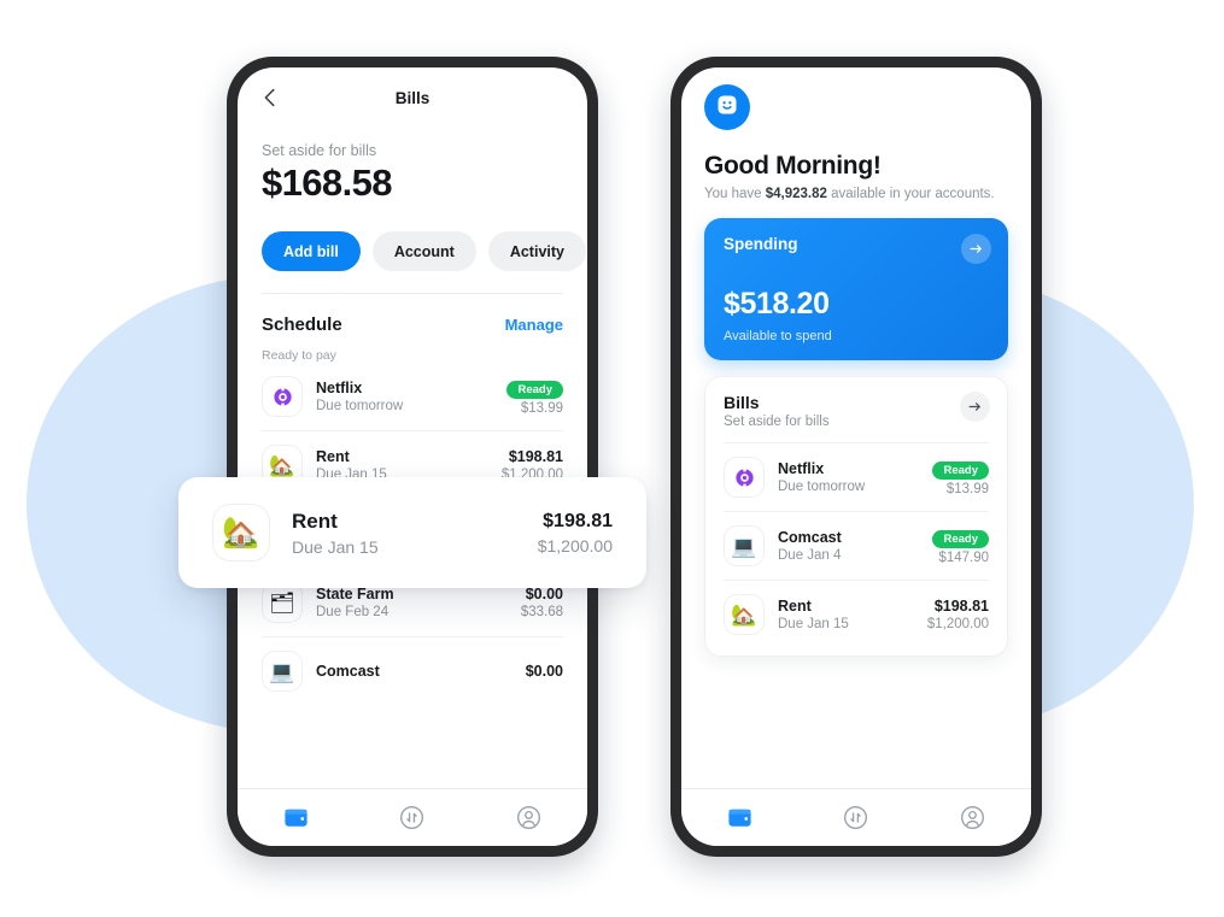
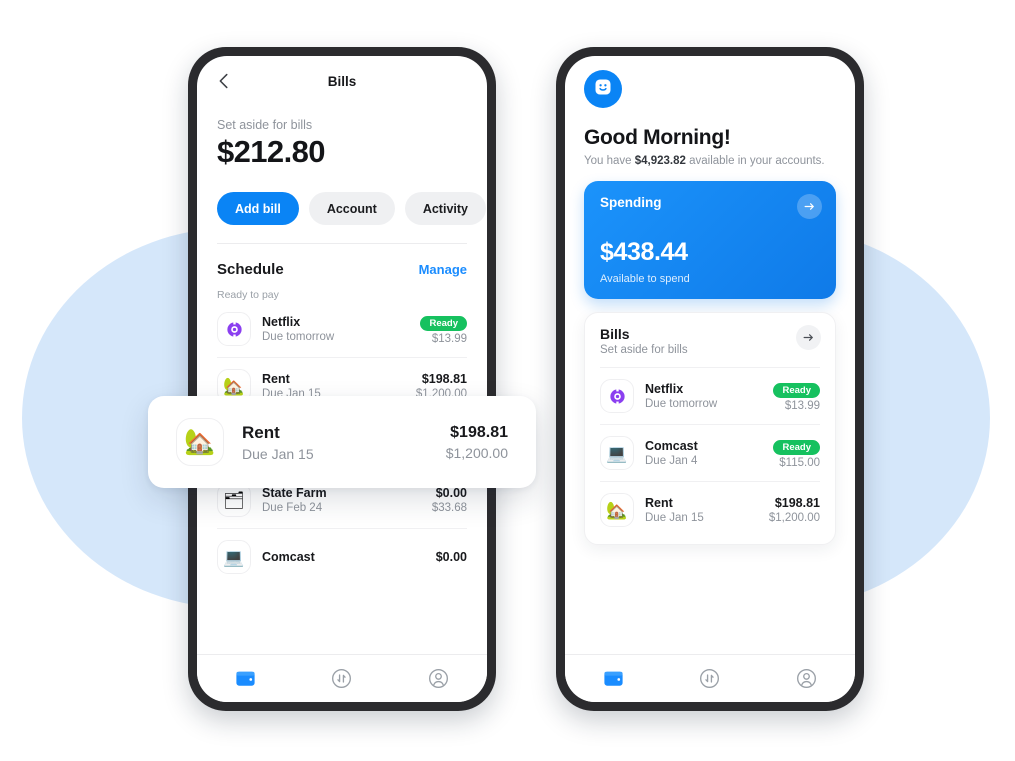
  Bills
  Set aside for bills
- $168.58
+ $212.80
  Add bill
  Account
  Activity
  Schedule
  Manage
  Ready to pay
  Netflix
  Due tomorrow
  Ready
  $13.99
  🏡
  Rent
  Due Jan 15
  $198.81
  $1,200.00
  🗂
  State Farm
  Due Feb 24
  $0.00
  $33.68
  💻
  Comcast
  $0.00
  Good Morning!
  You have $4,923.82 available in your accounts.
  Spending
- $518.20
+ $438.44
  Available to spend
  Bills
  Set aside for bills
  Netflix
  Due tomorrow
  Ready
  $13.99
  💻
  Comcast
  Due Jan 4
  Ready
- $147.90
+ $115.00
  🏡
  Rent
  Due Jan 15
  $198.81
  $1,200.00
  🏡
  Rent
  Due Jan 15
  $198.81
  $1,200.00
